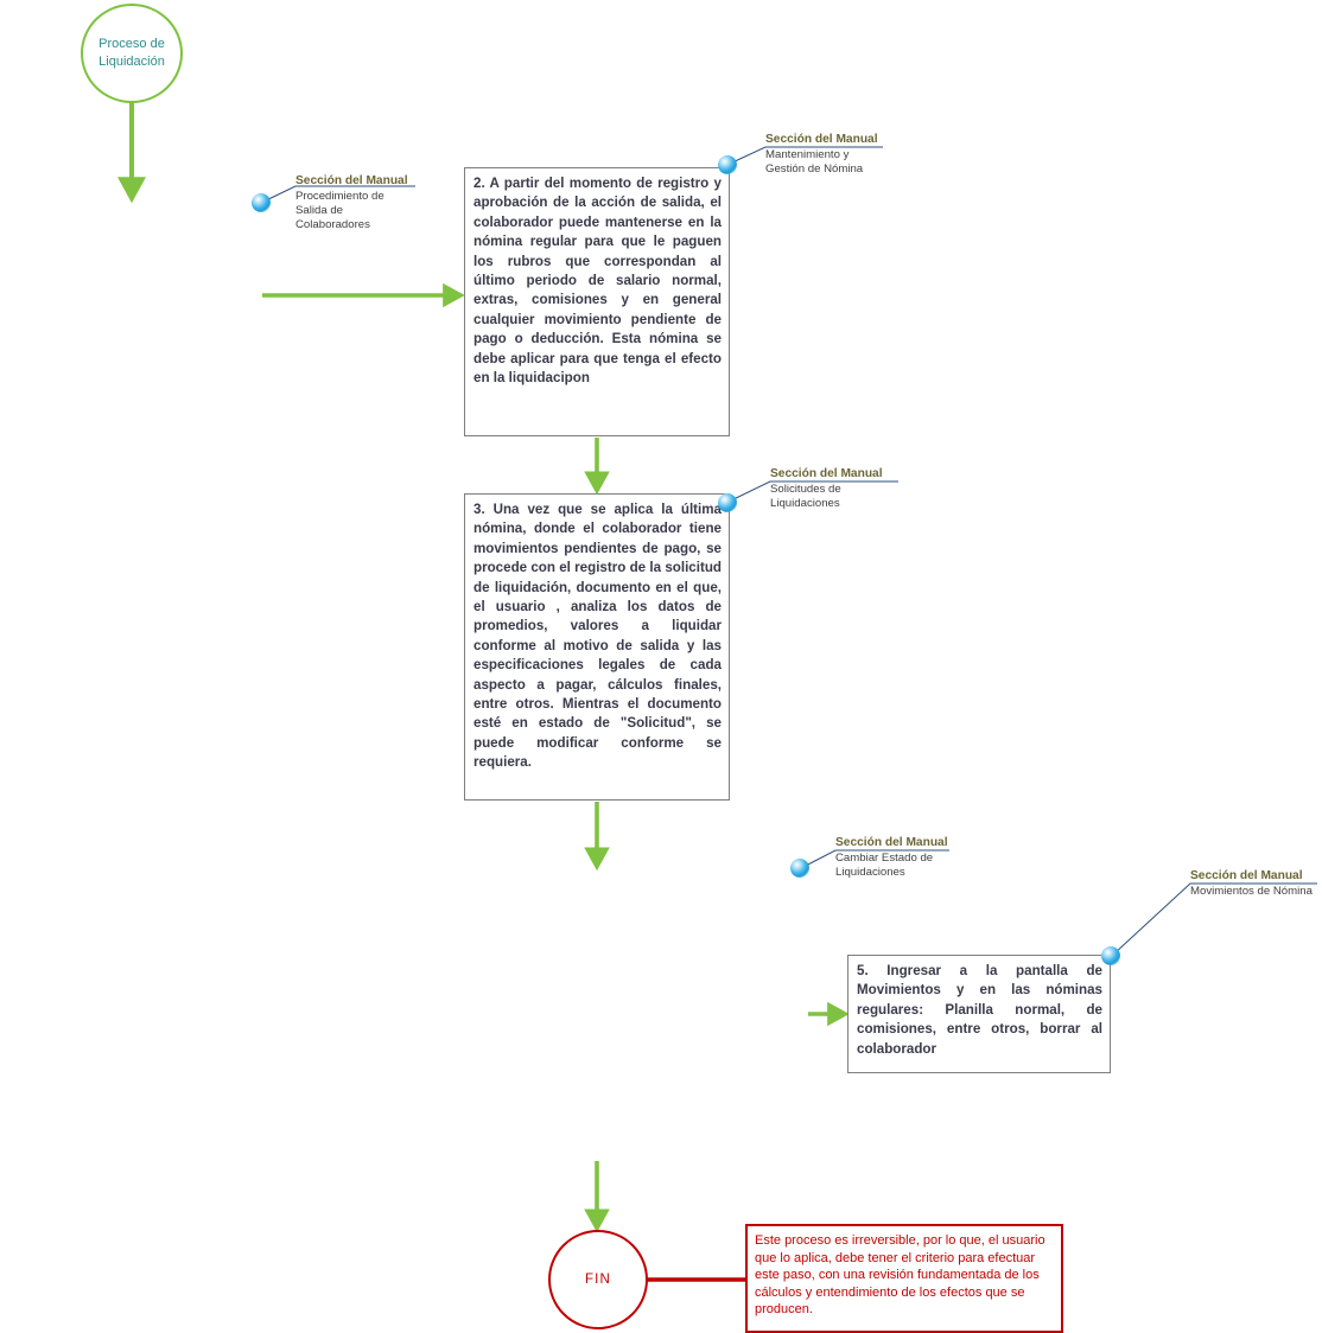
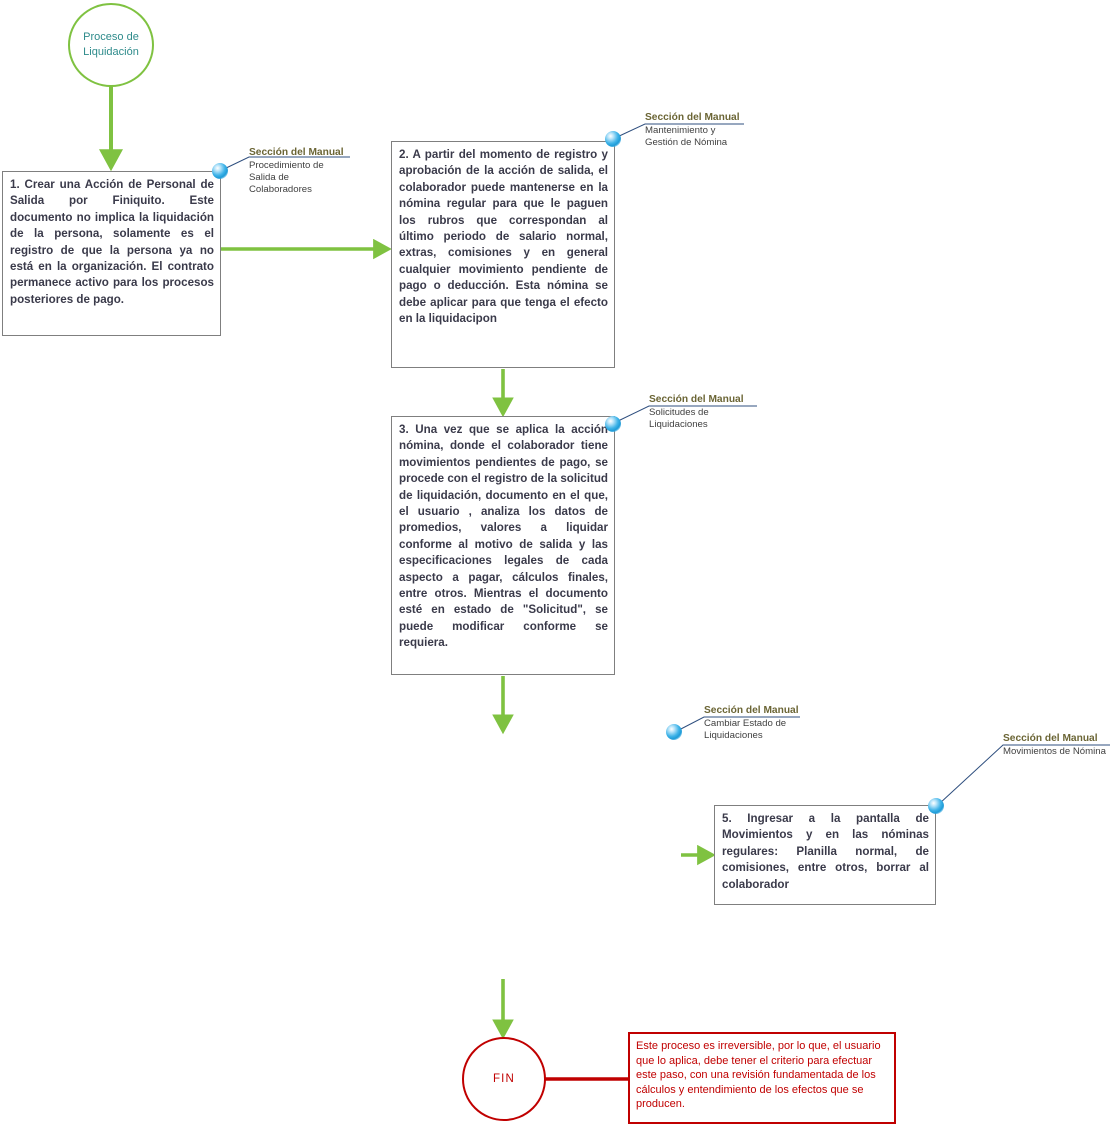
  Proceso de
  Liquidación
+ 1. Crear una Acción de Personal de Salida por Finiquito. Este documento no implica la liquidación de la persona, solamente es el registro de que la persona ya no está en la organización. El contrato permanece activo para los procesos posteriores de pago.
  2. A partir del momento de registro y aprobación de la acción de salida, el colaborador puede mantenerse en la nómina regular para que le paguen los rubros que correspondan al último periodo de salario normal, extras, comisiones y en general cualquier movimiento pendiente de pago o deducción. Esta nómina se debe aplicar para que tenga el efecto en la liquidacipon
- 3. Una vez que se aplica la última nómina, donde el colaborador tiene movimientos pendientes de pago, se procede con el registro de la solicitud de liquidación, documento en el que, el usuario , analiza los datos de promedios, valores a liquidar conforme al motivo de salida y las especificaciones legales de cada aspecto a pagar, cálculos finales, entre otros. Mientras el documento esté en estado de "Solicitud", se puede modificar conforme se requiera.
+ 3. Una vez que se aplica la acción nómina, donde el colaborador tiene movimientos pendientes de pago, se procede con el registro de la solicitud de liquidación, documento en el que, el usuario , analiza los datos de promedios, valores a liquidar conforme al motivo de salida y las especificaciones legales de cada aspecto a pagar, cálculos finales, entre otros. Mientras el documento esté en estado de "Solicitud", se puede modificar conforme se requiera.
  5. Ingresar a la pantalla de Movimientos y en las nóminas regulares: Planilla normal, de comisiones, entre otros, borrar al colaborador
  FIN
  Este proceso es irreversible, por lo que, el usuario que lo aplica, debe tener el criterio para efectuar este paso, con una revisión fundamentada de los cálculos y entendimiento de los efectos que se producen.
  Sección del Manual
  Procedimiento de
  Salida de
  Colaboradores
  Sección del Manual
  Mantenimiento y
  Gestión de Nómina
  Sección del Manual
  Solicitudes de
  Liquidaciones
  Sección del Manual
  Cambiar Estado de
  Liquidaciones
  Sección del Manual
  Movimientos de Nómina
